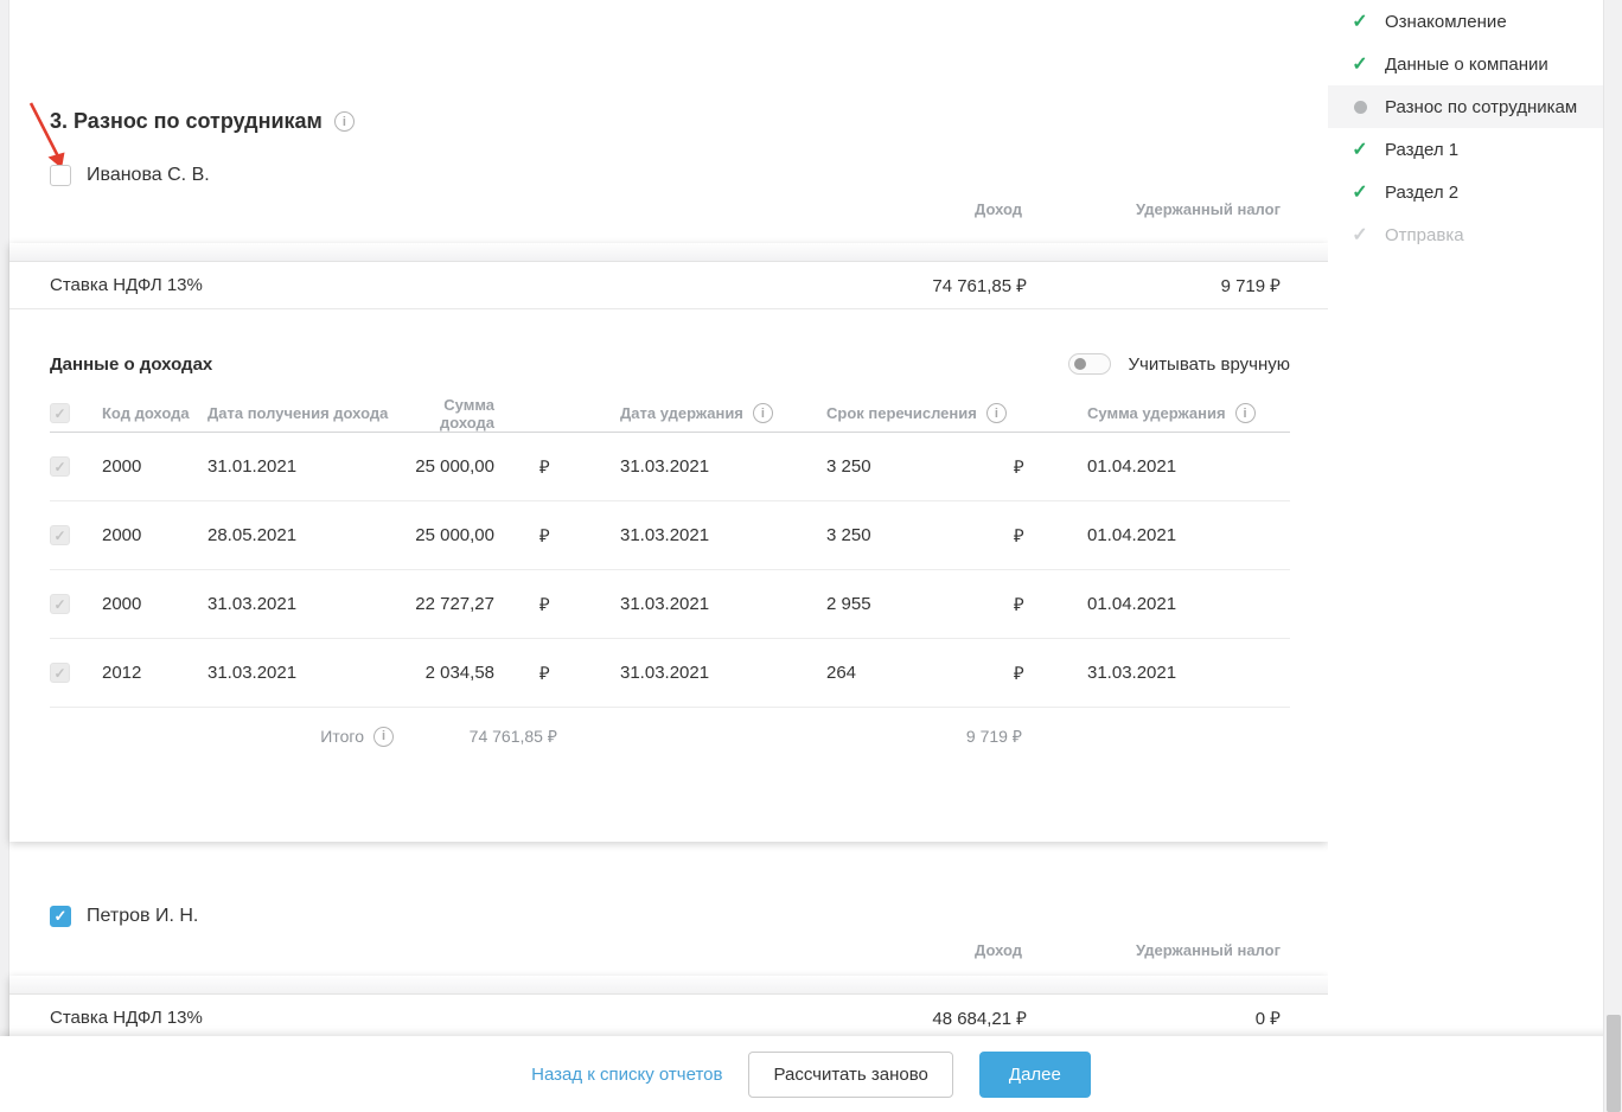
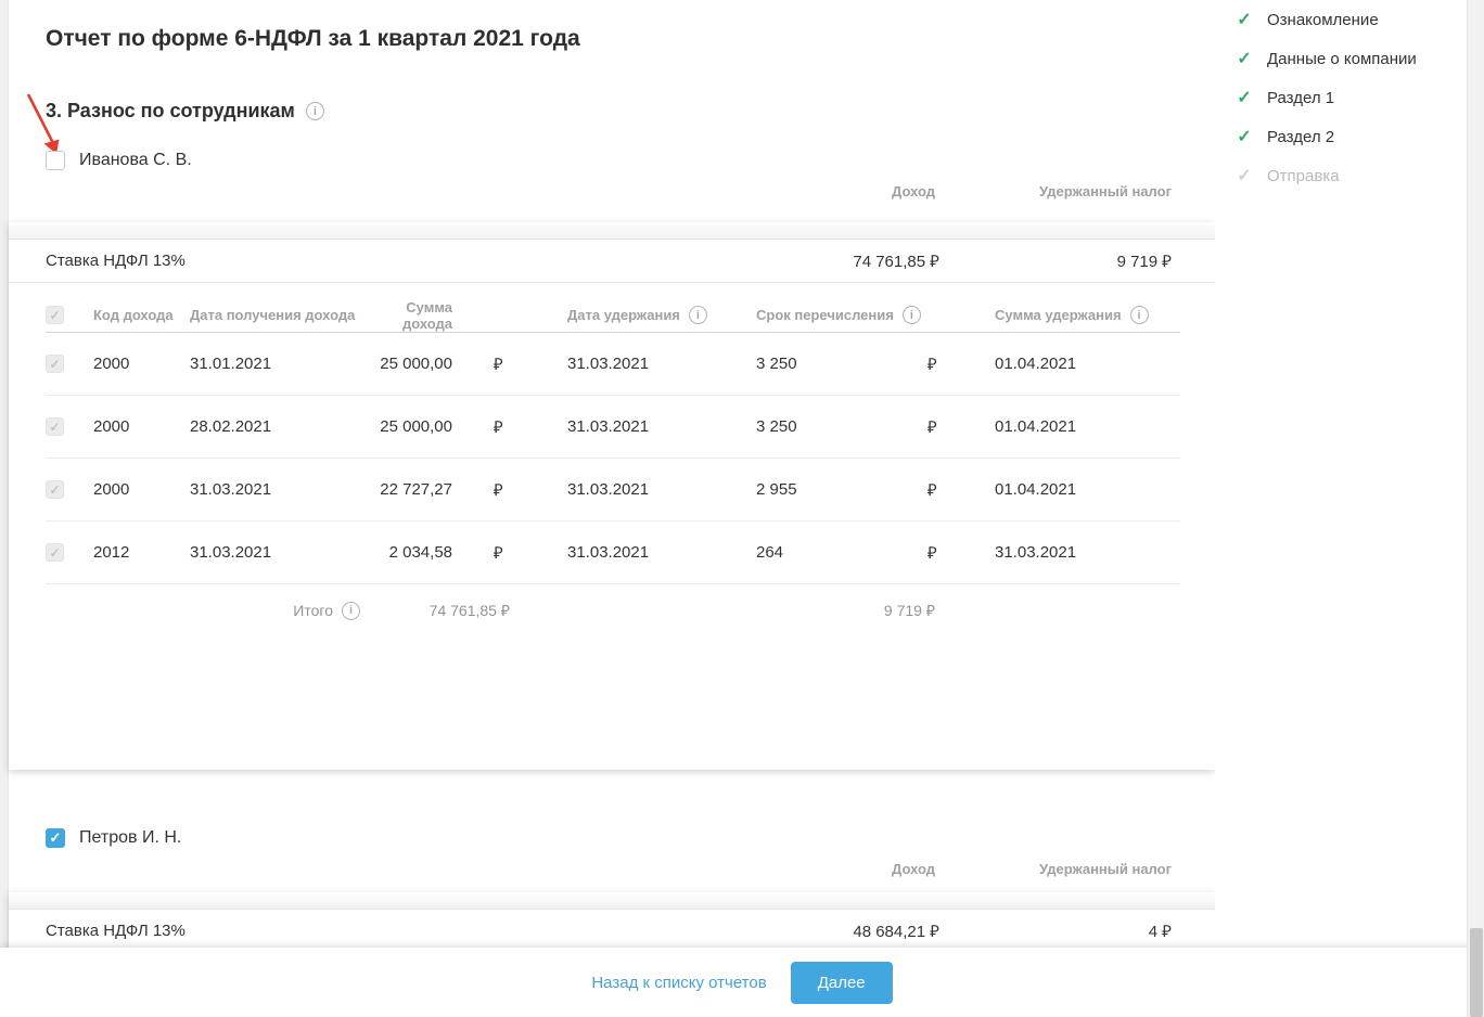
+ Отчет по форме 6-НДФЛ за 1 квартал 2021 года
  3. Разнос по сотрудникам
  i
  Иванова С. В.
  Доход
  Удержанный налог
  Ставка НДФЛ 13%
  74 761,85 ₽
  9 719 ₽
- Данные о доходах
- Учитывать вручную
  ✓
  Код дохода
  Дата получения дохода
  Сумма дохода
  Дата удержания
  i
  Срок перечисления
  i
  Сумма удержания
  i
  ✓
  2000
  31.01.2021
  25 000,00
  ₽
  31.03.2021
  3 250
  ₽
  01.04.2021
  ✓
  2000
- 28.05.2021
+ 28.02.2021
  25 000,00
  ₽
  31.03.2021
  3 250
  ₽
  01.04.2021
  ✓
  2000
  31.03.2021
  22 727,27
  ₽
  31.03.2021
  2 955
  ₽
  01.04.2021
  ✓
  2012
  31.03.2021
  2 034,58
  ₽
  31.03.2021
  264
  ₽
  31.03.2021
  Итого
  i
  74 761,85 ₽
  9 719 ₽
  ✓
  Петров И. Н.
  Доход
  Удержанный налог
  Ставка НДФЛ 13%
  48 684,21 ₽
- 0 ₽
+ 4 ₽
  ✓
  Ознакомление
  ✓
  Данные о компании
- Разнос по сотрудникам
  ✓
  Раздел 1
  ✓
  Раздел 2
  ✓
  Отправка
  Назад к списку отчетов
- Рассчитать заново
  Далее
